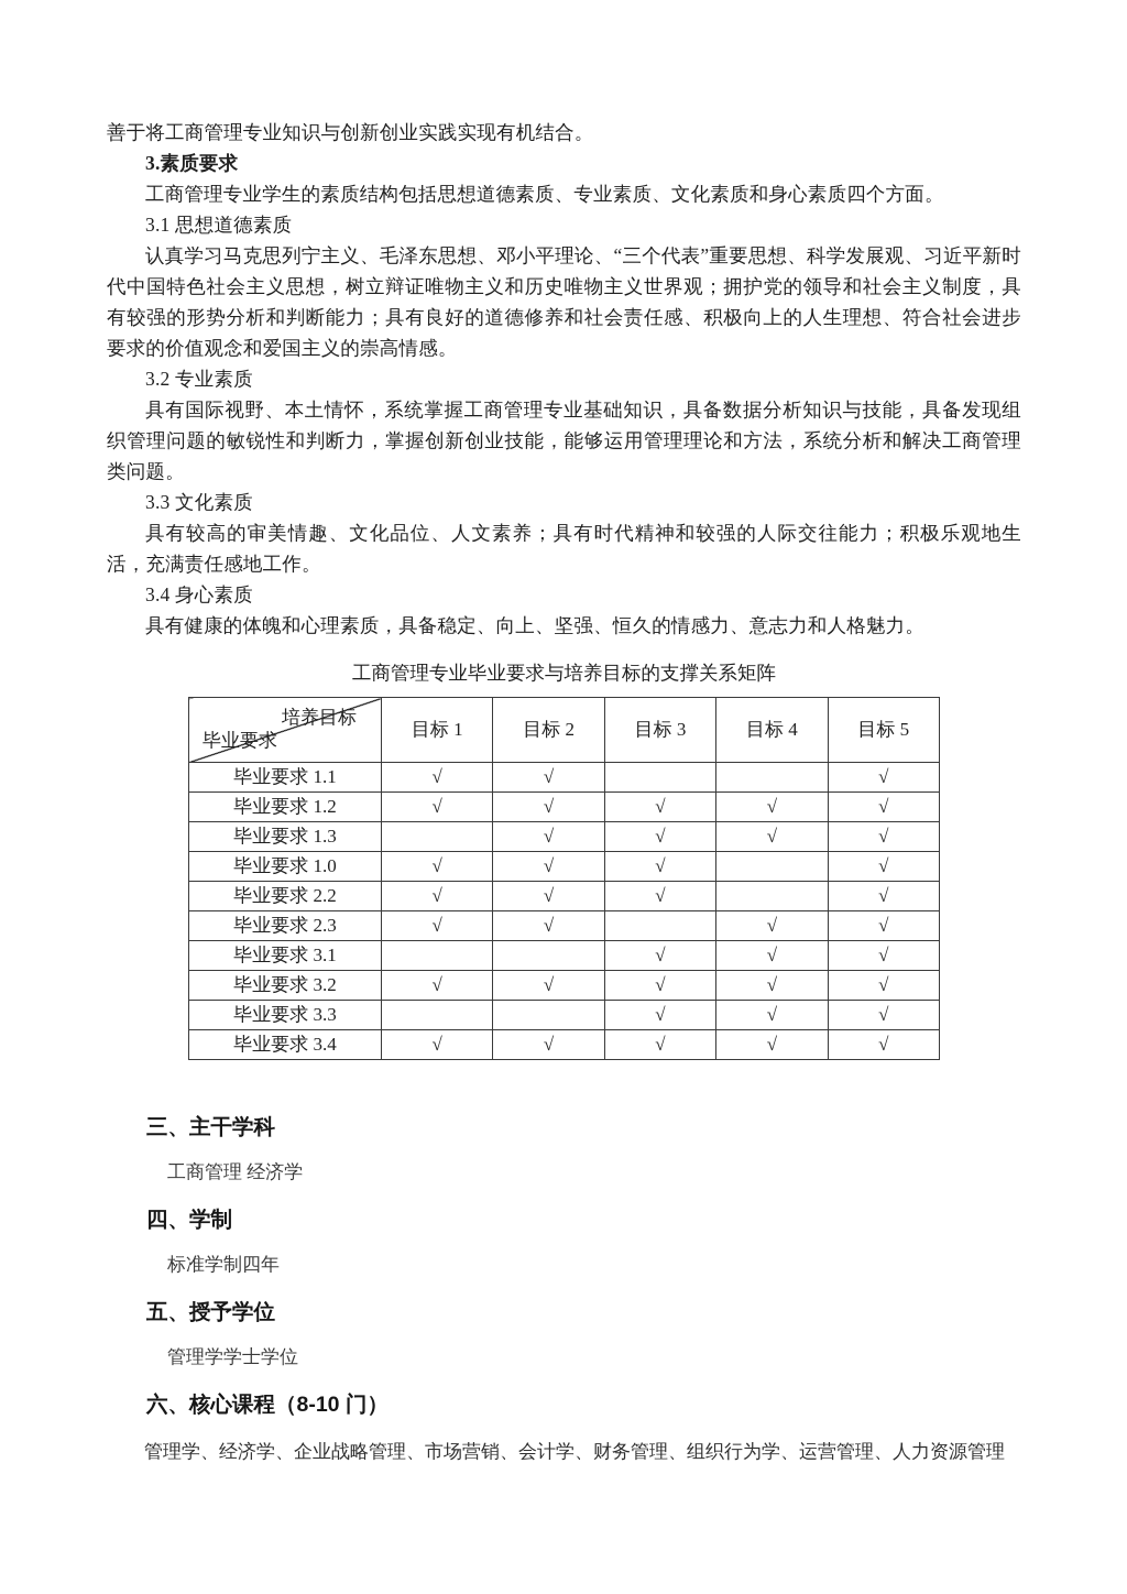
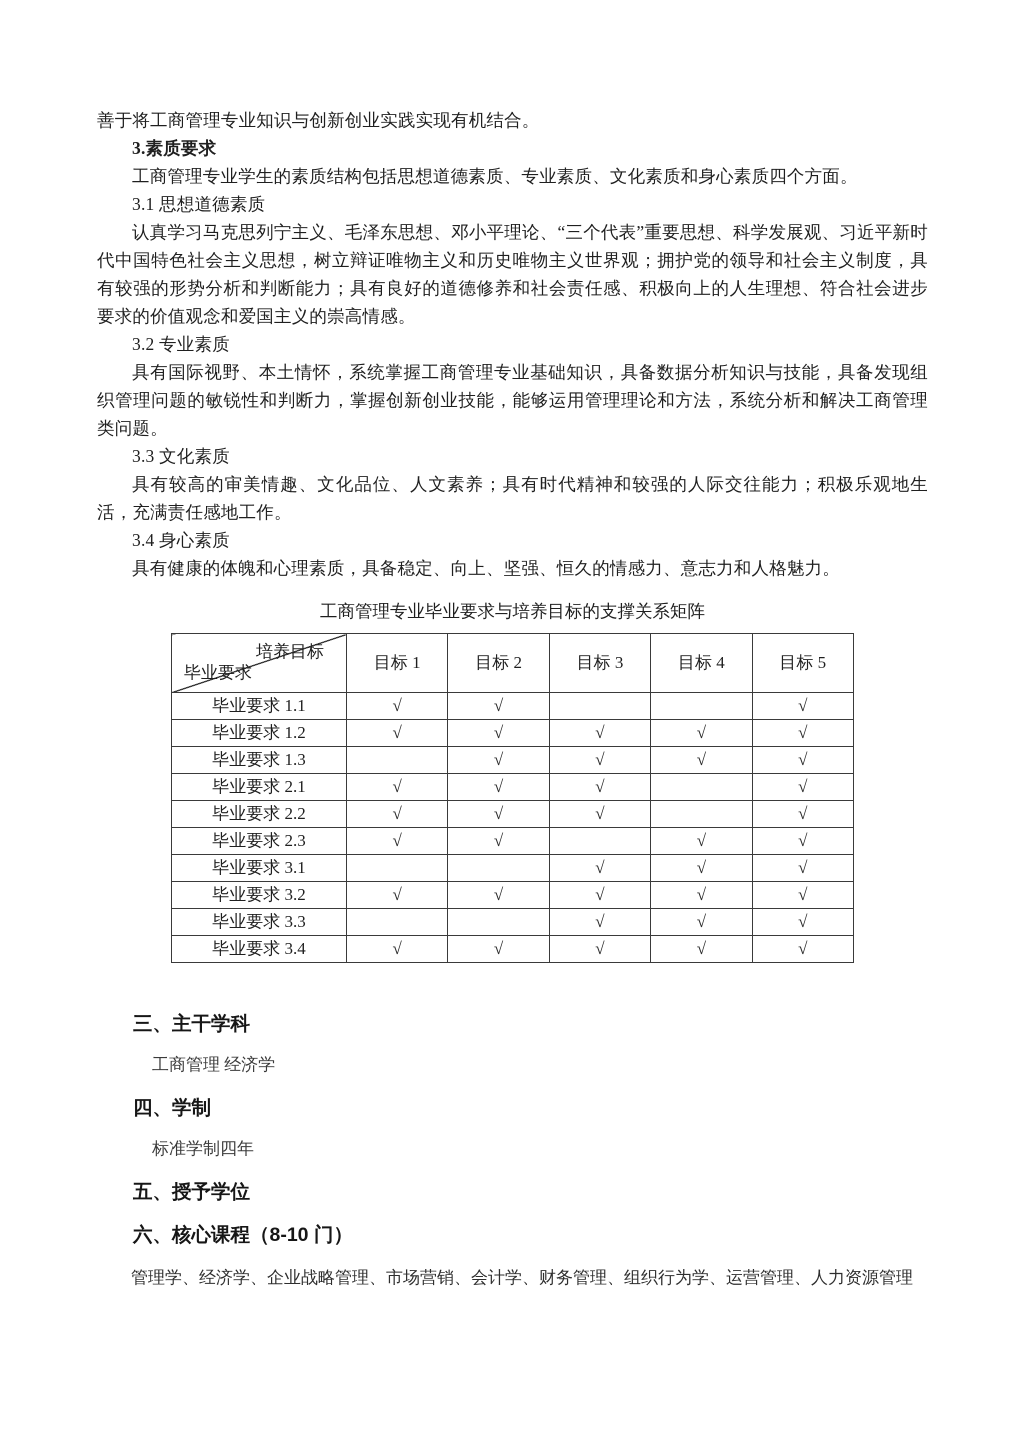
  善于将工商管理专业知识与创新创业实践实现有机结合。
  3.素质要求
  工商管理专业学生的素质结构包括思想道德素质、专业素质、文化素质和身心素质四个方面。
  3.1 思想道德素质
  认真学习马克思列宁主义、毛泽东思想、邓小平理论、“三个代表”重要思想、科学发展观、习近平新时代中国特色社会主义思想，树立辩证唯物主义和历史唯物主义世界观；拥护党的领导和社会主义制度，具有较强的形势分析和判断能力；具有良好的道德修养和社会责任感、积极向上的人生理想、符合社会进步要求的价值观念和爱国主义的崇高情感。
  3.2 专业素质
  具有国际视野、本土情怀，系统掌握工商管理专业基础知识，具备数据分析知识与技能，具备发现组织管理问题的敏锐性和判断力，掌握创新创业技能，能够运用管理理论和方法，系统分析和解决工商管理类问题。
  3.3 文化素质
  具有较高的审美情趣、文化品位、人文素养；具有时代精神和较强的人际交往能力；积极乐观地生活，充满责任感地工作。
  3.4 身心素质
  具有健康的体魄和心理素质，具备稳定、向上、坚强、恒久的情感力、意志力和人格魅力。
  工商管理专业毕业要求与培养目标的支撑关系矩阵
  培养目标 毕业要求	目标 1	目标 2	目标 3	目标 4	目标 5
  毕业要求 1.1	√	√			√
  毕业要求 1.2	√	√	√	√	√
  毕业要求 1.3		√	√	√	√
- 毕业要求 1.0	√	√	√		√
+ 毕业要求 2.1	√	√	√		√
  毕业要求 2.2	√	√	√		√
  毕业要求 2.3	√	√		√	√
  毕业要求 3.1			√	√	√
  毕业要求 3.2	√	√	√	√	√
  毕业要求 3.3			√	√	√
  毕业要求 3.4	√	√	√	√	√
  三、主干学科
  工商管理 经济学
  四、学制
  标准学制四年
  五、授予学位
- 管理学学士学位
  六、核心课程（8-10 门）
  管理学、经济学、企业战略管理、市场营销、会计学、财务管理、组织行为学、运营管理、人力资源管理
